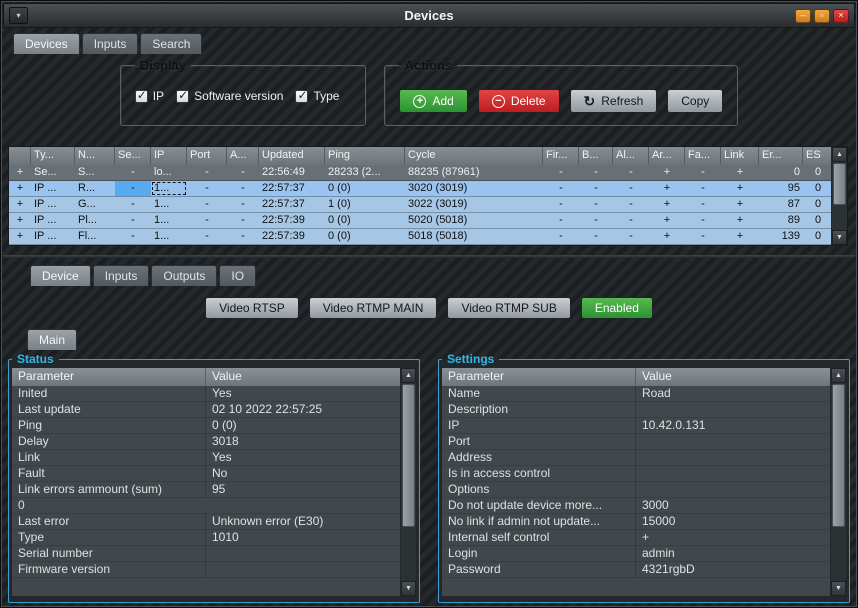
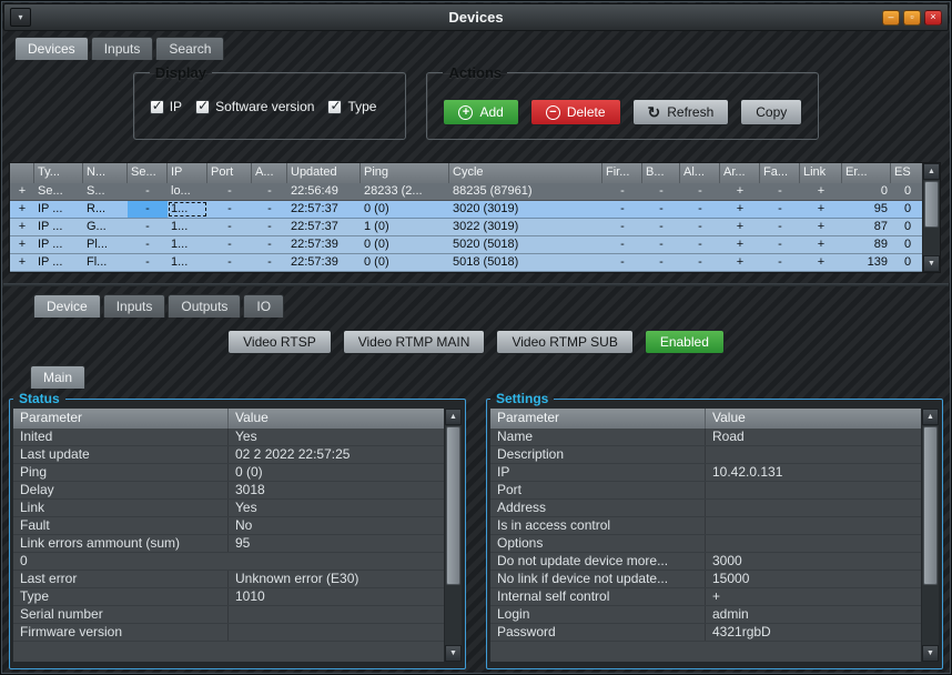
  Devices
  ▾
  –
  ▫
  ×
  Devices
  Inputs
  Search
  Display
  IP
  Software version
  Type
  Actions
  +
  Add
  −
  Delete
  ↻
  Refresh
  Copy
  Ty...
  N...
  Se...
  IP
  Port
  A...
  Updated
  Ping
  Cycle
  Fir...
  B...
  Al...
  Ar...
  Fa...
  Link
  Er...
  ES
  +
  Se...
  S...
  -
  lo...
  -
  -
  22:56:49
  28233 (2...
  88235 (87961)
  -
  -
  -
  +
  -
  +
  0
  0
  +
  IP ...
  R...
  -
  1...
  -
  -
  22:57:37
  0 (0)
  3020 (3019)
  -
  -
  -
  +
  -
  +
  95
  0
  +
  IP ...
  G...
  -
  1...
  -
  -
  22:57:37
  1 (0)
  3022 (3019)
  -
  -
  -
  +
  -
  +
  87
  0
  +
  IP ...
  Pl...
  -
  1...
  -
  -
  22:57:39
  0 (0)
  5020 (5018)
  -
  -
  -
  +
  -
  +
  89
  0
  +
  IP ...
  Fl...
  -
  1...
  -
  -
  22:57:39
  0 (0)
  5018 (5018)
  -
  -
  -
  +
  -
  +
  139
  0
  Device
  Inputs
  Outputs
  IO
  Video RTSP
  Video RTMP MAIN
  Video RTMP SUB
  Enabled
  Main
  Status
  Parameter
  Value
  Inited
  Yes
  Last update
- 02 10 2022 22:57:25
+ 02 2 2022 22:57:25
  Ping
  0 (0)
  Delay
  3018
  Link
  Yes
  Fault
  No
  Link errors ammount (sum)
  95
  0
  Last error
  Unknown error (E30)
  Type
  1010
  Serial number
  Firmware version
  Settings
  Parameter
  Value
  Name
  Road
  Description
  IP
  10.42.0.131
  Port
  Address
  Is in access control
  Options
  Do not update device more...
  3000
- No link if admin not update...
+ No link if device not update...
  15000
  Internal self control
  +
  Login
  admin
  Password
  4321rgbD
